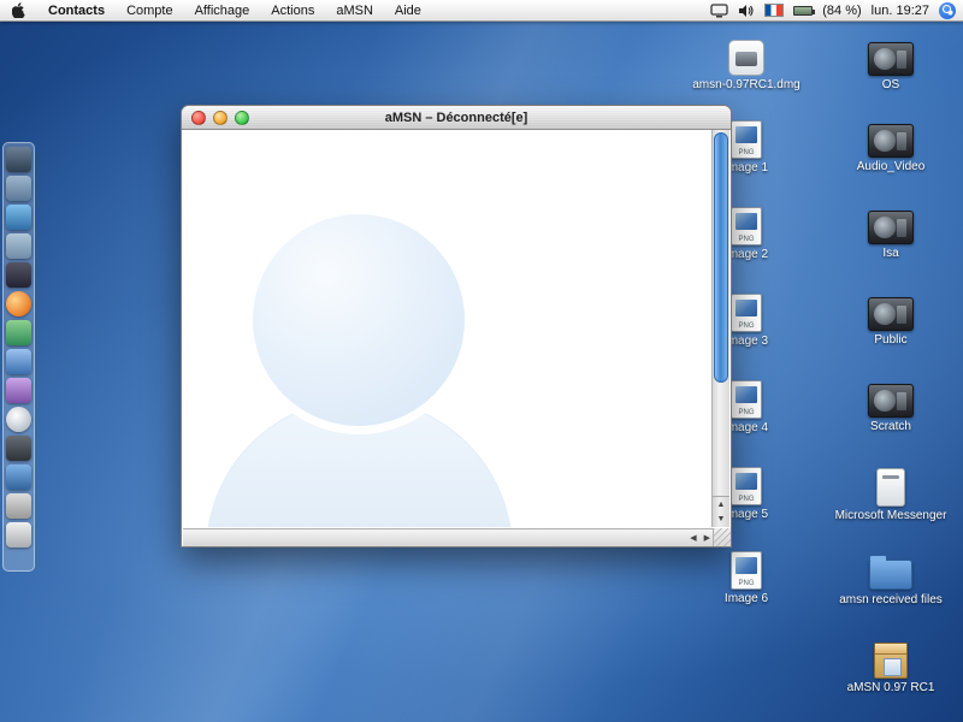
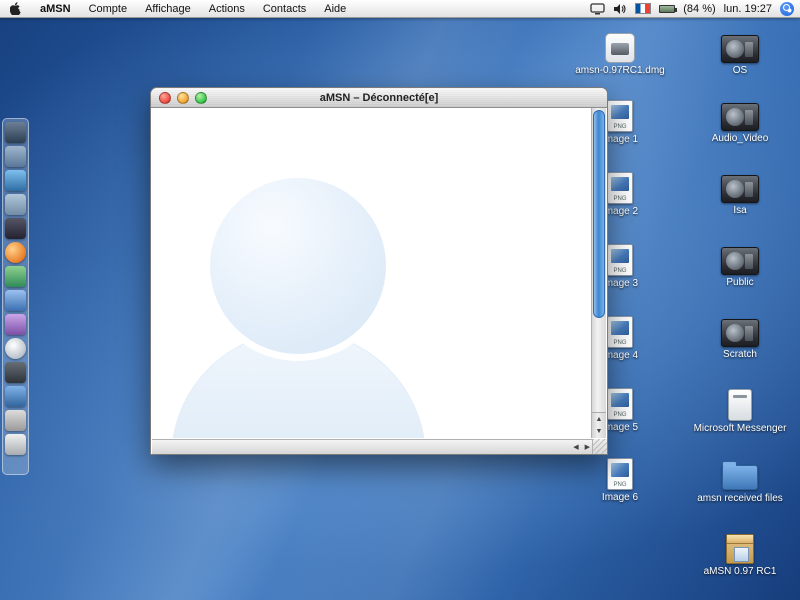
- Contacts
+ aMSN
  Compte
  Affichage
  Actions
- aMSN
+ Contacts
  Aide
  (84 %)
  lun. 19:27
  amsn-0.97RC1.dmg
  OS
  mage 1
  Audio_Video
  mage 2
  Isa
  mage 3
  Public
  mage 4
  Scratch
  mage 5
  Microsoft Messenger
  Image 6
  amsn received files
  aMSN 0.97 RC1
  aMSN – Déconnecté[e]
